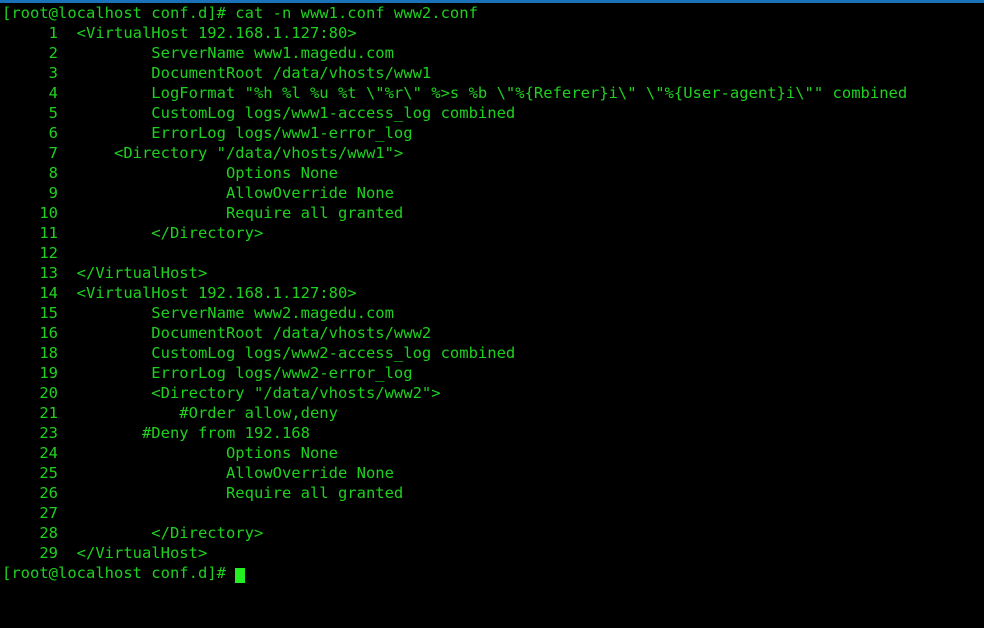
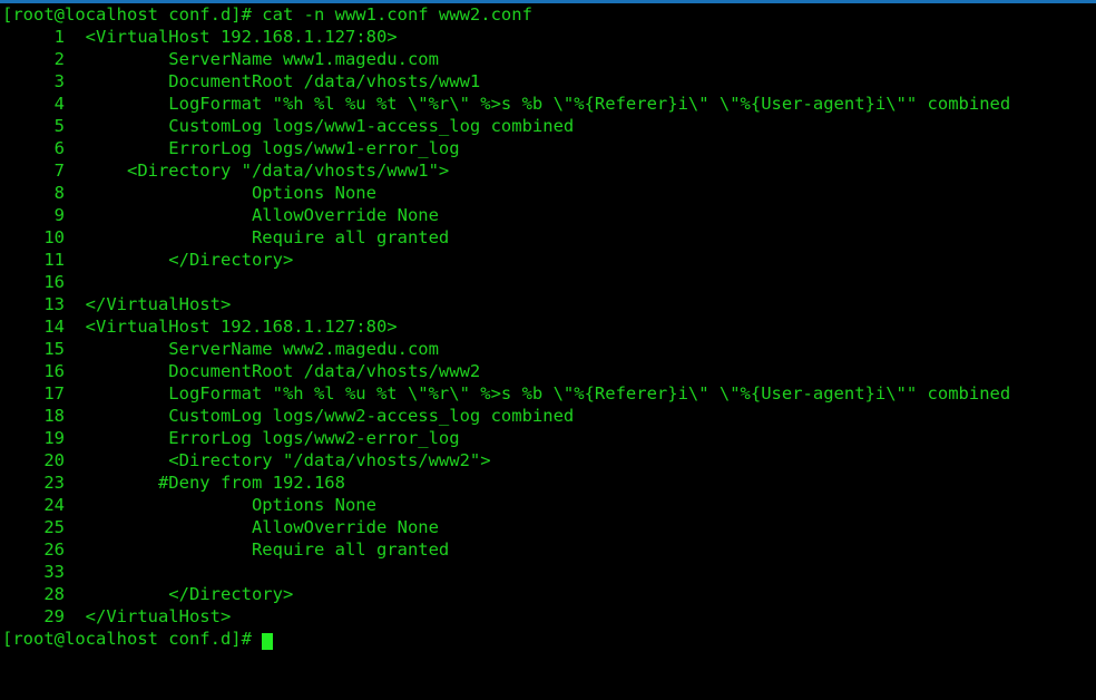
  [root@localhost conf.d]# cat -n www1.conf www2.conf
  1 <VirtualHost 192.168.1.127:80>
  2 ServerName www1.magedu.com
  3 DocumentRoot /data/vhosts/www1
  4 LogFormat "%h %l %u %t \"%r\" %>s %b \"%{Referer}i\" \"%{User-agent}i\"" combined
  5 CustomLog logs/www1-access_log combined
  6 ErrorLog logs/www1-error_log
  7 <Directory "/data/vhosts/www1">
  8 Options None
  9 AllowOverride None
  10 Require all granted
  11 </Directory>
- 12
+ 16
  13 </VirtualHost>
  14 <VirtualHost 192.168.1.127:80>
  15 ServerName www2.magedu.com
  16 DocumentRoot /data/vhosts/www2
+ 17 LogFormat "%h %l %u %t \"%r\" %>s %b \"%{Referer}i\" \"%{User-agent}i\"" combined
  18 CustomLog logs/www2-access_log combined
  19 ErrorLog logs/www2-error_log
  20 <Directory "/data/vhosts/www2">
- 21 #Order allow,deny
  23 #Deny from 192.168
  24 Options None
  25 AllowOverride None
  26 Require all granted
- 27
+ 33
  28 </Directory>
  29 </VirtualHost>
  [root@localhost conf.d]#
